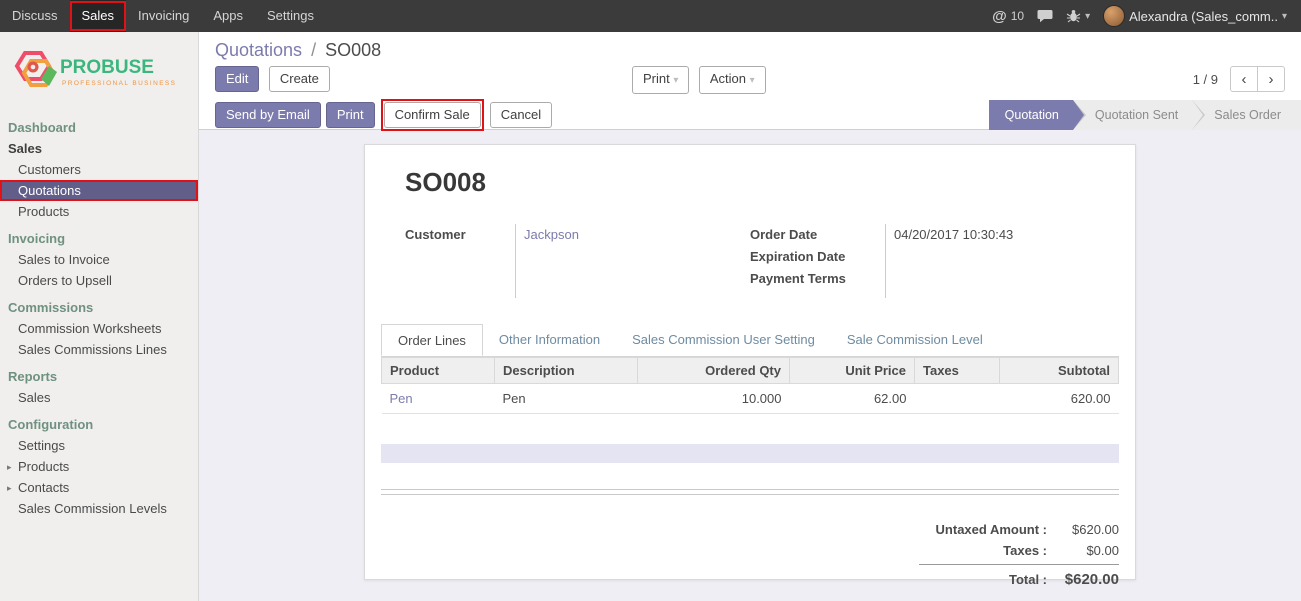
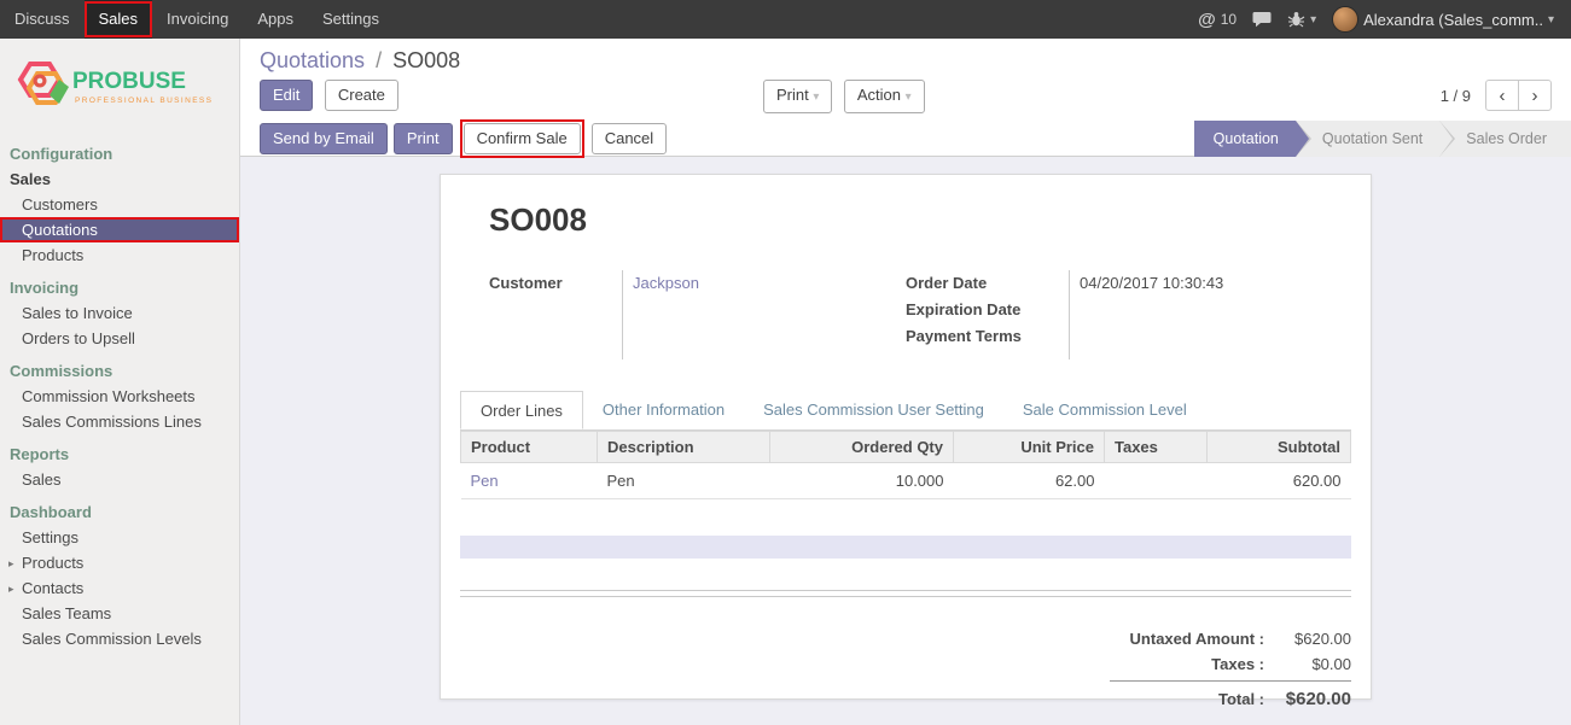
  Discuss
  Sales
  Invoicing
  Apps
  Settings
  @
  10
  ▾
  Alexandra (Sales_comm..
  ▾
  PROBUSE
- Dashboard
+ Configuration
  Sales
  Customers
  Quotations
  Products
  Invoicing
  Sales to Invoice
  Orders to Upsell
  Commissions
  Commission Worksheets
  Sales Commissions Lines
  Reports
  Sales
- Configuration
+ Dashboard
  Settings
  ▸ Products
  ▸ Contacts
+ Sales Teams
  Sales Commission Levels
  Quotations / SO008
  Edit Create
  Print ▾ Action ▾
  1 / 9
  ‹
  ›
  Send by Email
  Print
  Confirm Sale
  Cancel
  Quotation
  Quotation Sent
  Sales Order
  SO008
  Customer
  Jackpson
  Order Date
  Expiration Date
  Payment Terms
  04/20/2017 10:30:43
  Order Lines
  Other Information
  Sales Commission User Setting
  Sale Commission Level
  Product	Description	Ordered Qty	Unit Price	Taxes	Subtotal
  Pen	Pen	10.000	62.00		620.00
  Untaxed Amount :
  $620.00
  Taxes :
  $0.00
  Total :
  $620.00
